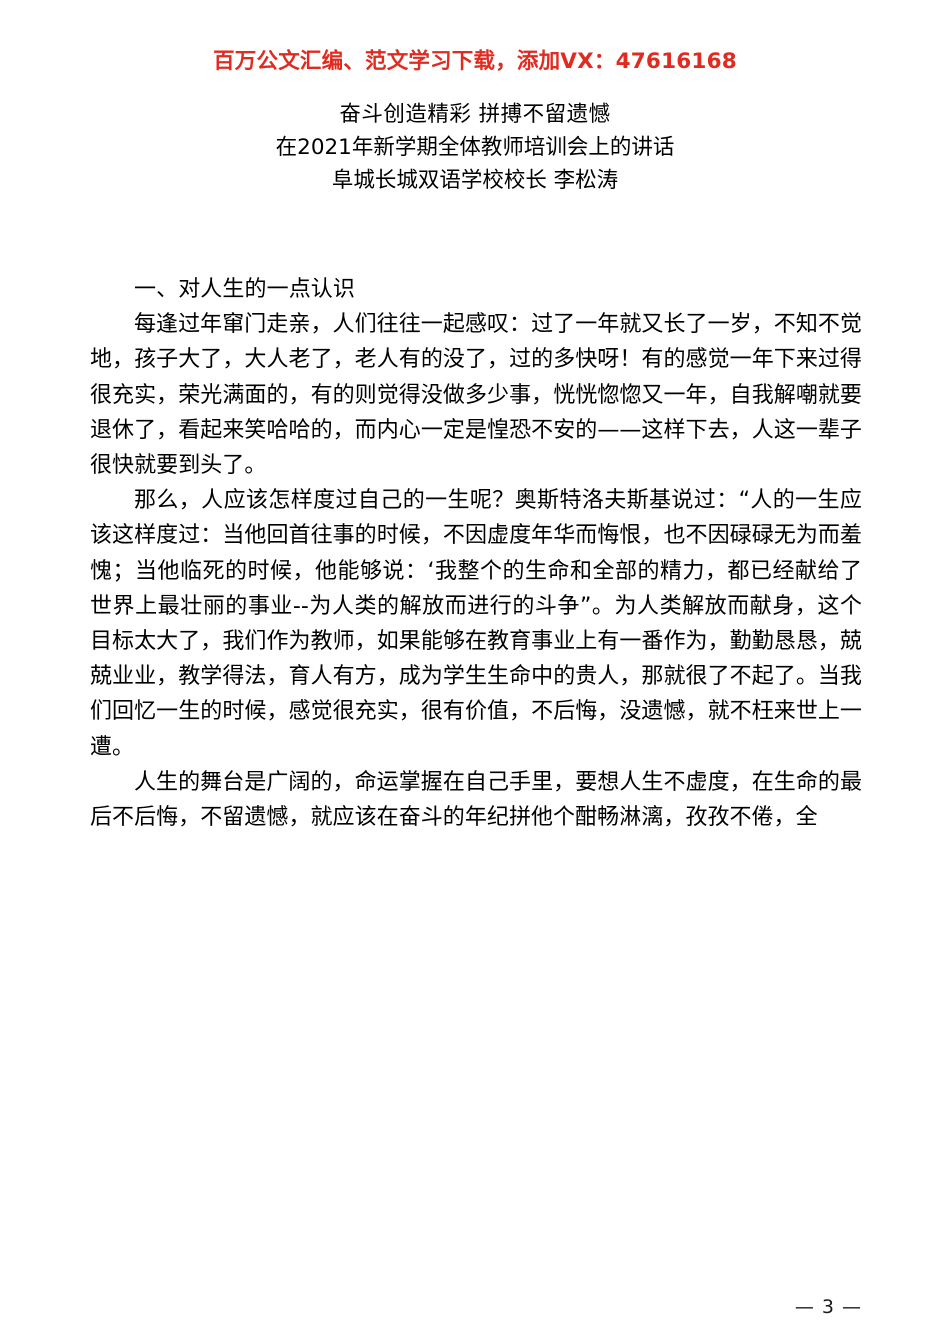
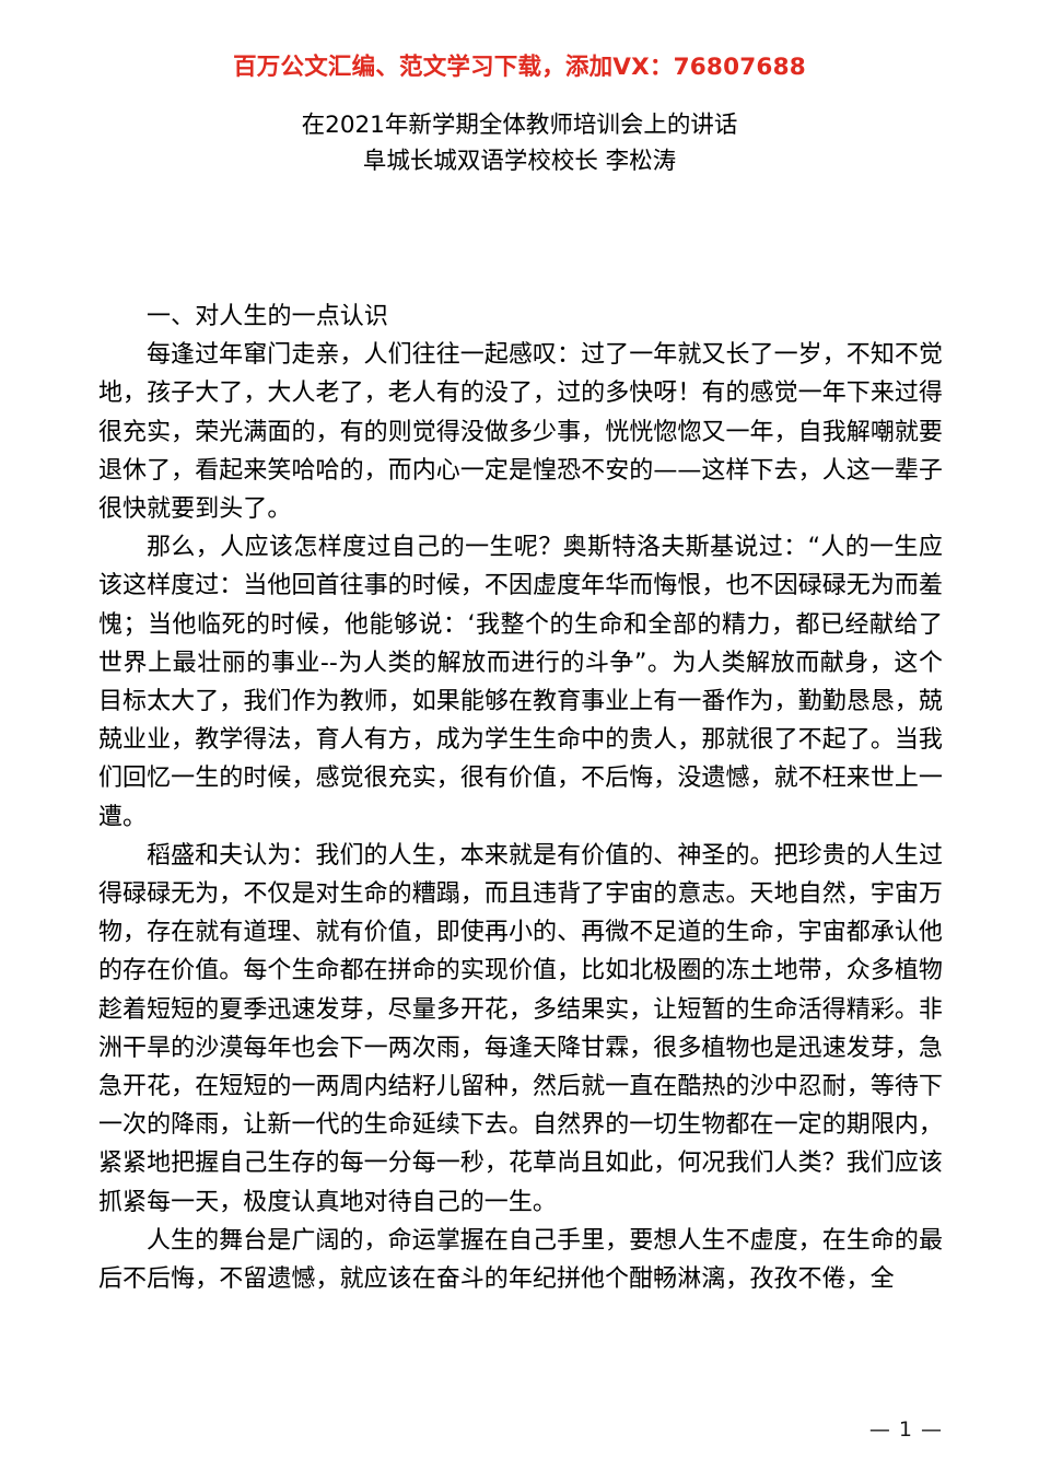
- 百万公文汇编、范文学习下载，添加VX：47616168
+ 百万公文汇编、范文学习下载，添加VX：76807688
- 奋斗创造精彩 拼搏不留遗憾
  在2021年新学期全体教师培训会上的讲话
  阜城长城双语学校校长 李松涛
  一、对人生的一点认识
  每逢过年窜门走亲，人们往往一起感叹：过了一年就又长了一岁，不知不觉地，孩子大了，大人老了，老人有的没了，过的多快呀！有的感觉一年下来过得很充实，荣光满面的，有的则觉得没做多少事，恍恍惚惚又一年，自我解嘲就要退休了，看起来笑哈哈的，而内心一定是惶恐不安的——这样下去，人这一辈子很快就要到头了。
  那么，人应该怎样度过自己的一生呢？奥斯特洛夫斯基说过：“人的一生应该这样度过：当他回首往事的时候，不因虚度年华而悔恨，也不因碌碌无为而羞愧；当他临死的时候，他能够说：‘我整个的生命和全部的精力，都已经献给了世界上最壮丽的事业--为人类的解放而进行的斗争”。为人类解放而献身，这个目标太大了，我们作为教师，如果能够在教育事业上有一番作为，勤勤恳恳，兢兢业业，教学得法，育人有方，成为学生生命中的贵人，那就很了不起了。当我们回忆一生的时候，感觉很充实，很有价值，不后悔，没遗憾，就不枉来世上一遭。
+ 稻盛和夫认为：我们的人生，本来就是有价值的、神圣的。把珍贵的人生过得碌碌无为，不仅是对生命的糟蹋，而且违背了宇宙的意志。天地自然，宇宙万物，存在就有道理、就有价值，即使再小的、再微不足道的生命，宇宙都承认他的存在价值。每个生命都在拼命的实现价值，比如北极圈的冻土地带，众多植物趁着短短的夏季迅速发芽，尽量多开花，多结果实，让短暂的生命活得精彩。非洲干旱的沙漠每年也会下一两次雨，每逢天降甘霖，很多植物也是迅速发芽，急急开花，在短短的一两周内结籽儿留种，然后就一直在酷热的沙中忍耐，等待下一次的降雨，让新一代的生命延续下去。自然界的一切生物都在一定的期限内，紧紧地把握自己生存的每一分每一秒，花草尚且如此，何况我们人类？我们应该抓紧每一天，极度认真地对待自己的一生。
  人生的舞台是广阔的，命运掌握在自己手里，要想人生不虚度，在生命的最后不后悔，不留遗憾，就应该在奋斗的年纪拼他个酣畅淋漓，孜孜不倦，全
- — 3 —
+ — 1 —
